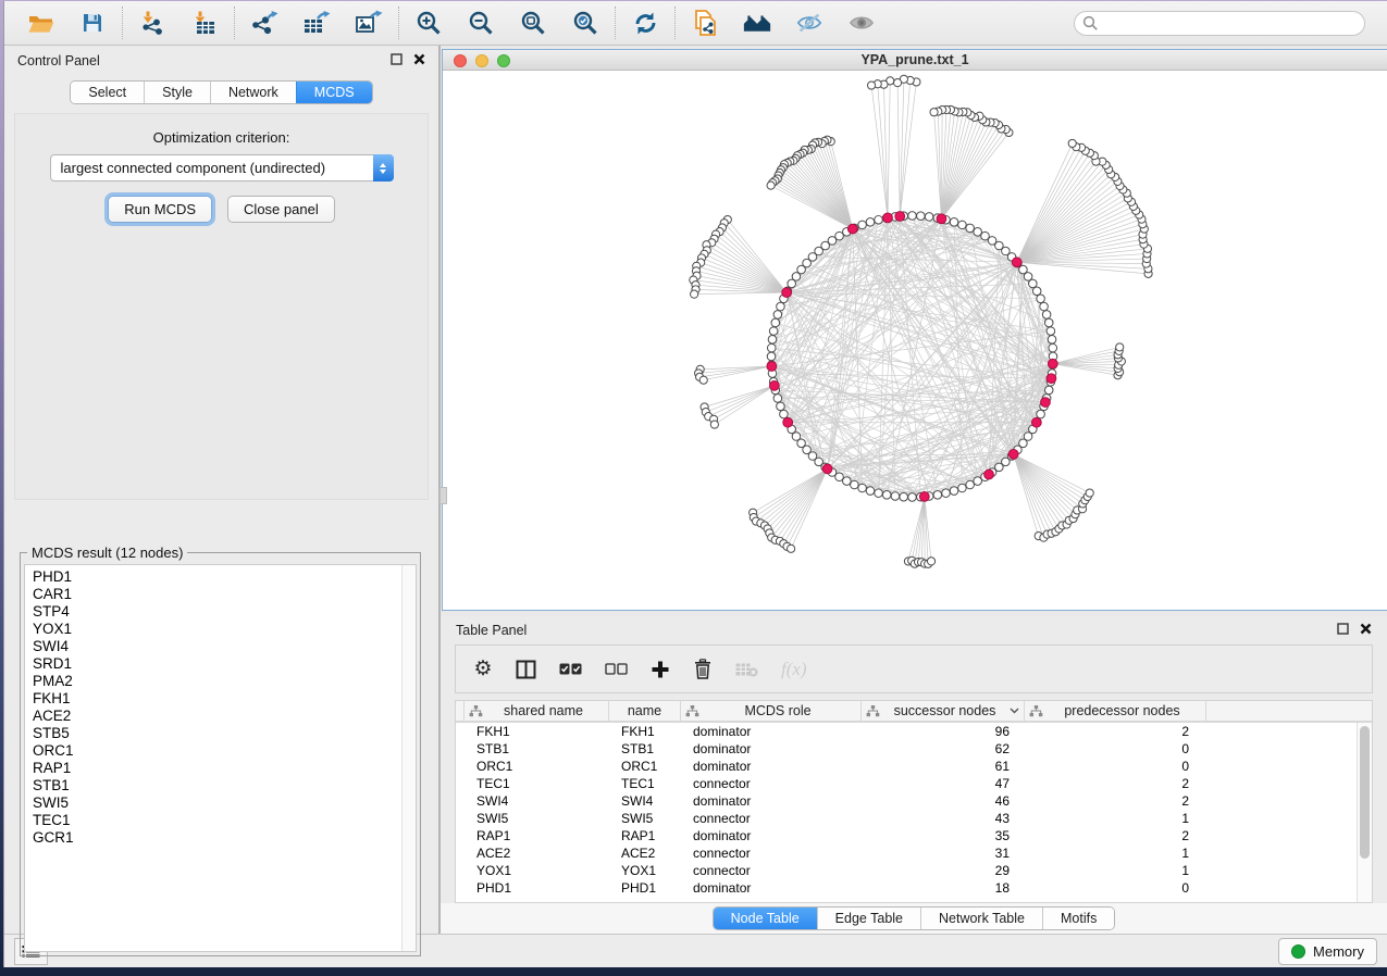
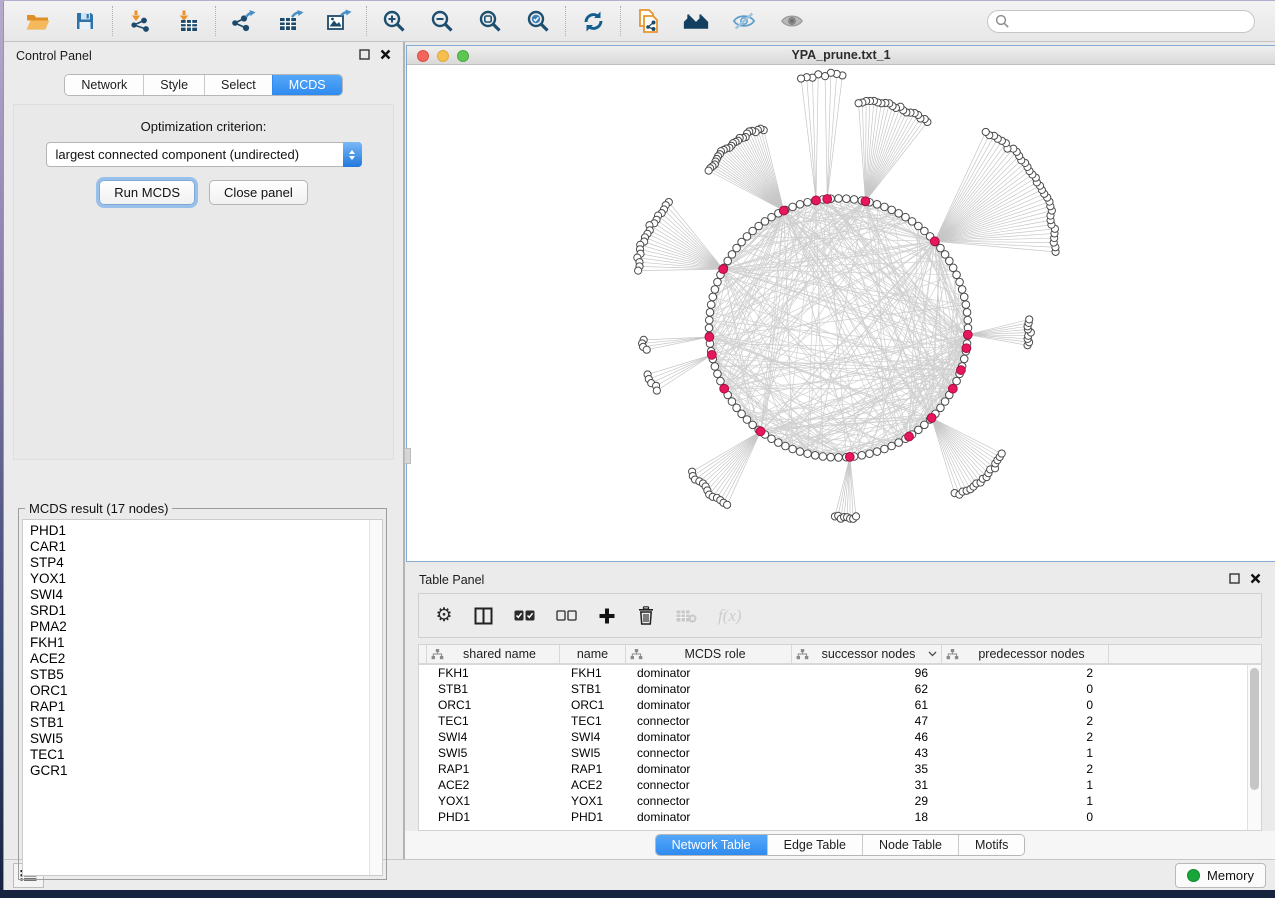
  Control Panel
- Select
+ Network
  Style
- Network
+ Select
  MCDS
  Optimization criterion:
  largest connected component (undirected)
  Run MCDS
  Close panel
- MCDS result (12 nodes)
+ MCDS result (17 nodes)
  PHD1
  CAR1
  STP4
  YOX1
  SWI4
  SRD1
  PMA2
  FKH1
  ACE2
  STB5
  ORC1
  RAP1
  STB1
  SWI5
  TEC1
  GCR1
  YPA_prune.txt_1
  Table Panel
  ⚙
  f(x)
  shared name
  name
  MCDS role
  successor nodes
  predecessor nodes
  FKH1
  FKH1
  dominator
  96
  2
  STB1
  STB1
  dominator
  62
  0
  ORC1
  ORC1
  dominator
  61
  0
  TEC1
  TEC1
  connector
  47
  2
  SWI4
  SWI4
  dominator
  46
  2
  SWI5
  SWI5
  connector
  43
  1
  RAP1
  RAP1
  dominator
  35
  2
  ACE2
  ACE2
  connector
  31
  1
  YOX1
  YOX1
  connector
  29
  1
  PHD1
  PHD1
  dominator
  18
  0
- Node Table
+ Network Table
  Edge Table
- Network Table
+ Node Table
  Motifs
  Memory
